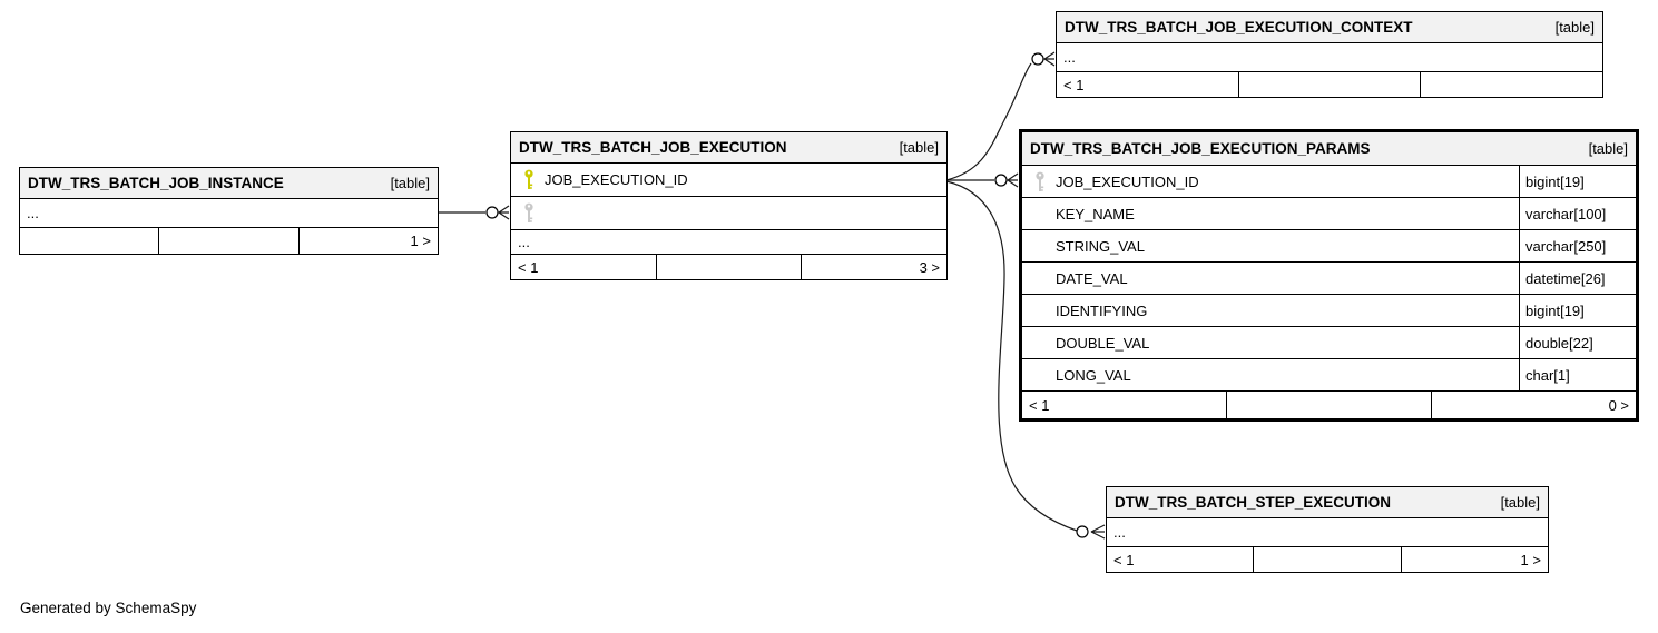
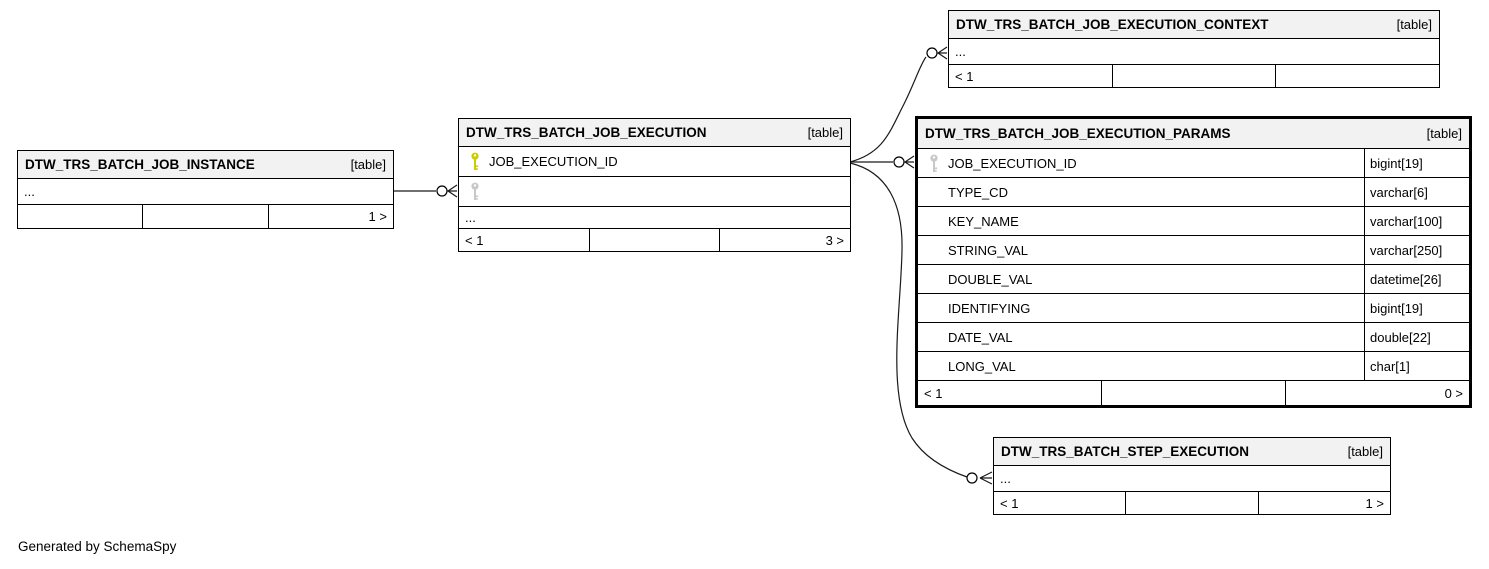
  DTW_TRS_BATCH_JOB_INSTANCE
  [table]
  ...
  1 >
  DTW_TRS_BATCH_JOB_EXECUTION
  [table]
  JOB_EXECUTION_ID
  ...
  < 1
  3 >
  DTW_TRS_BATCH_JOB_EXECUTION_CONTEXT
  [table]
  ...
  < 1
  DTW_TRS_BATCH_JOB_EXECUTION_PARAMS
  [table]
  JOB_EXECUTION_ID
  bigint[19]
+ TYPE_CD
+ varchar[6]
  KEY_NAME
  varchar[100]
  STRING_VAL
  varchar[250]
- DATE_VAL
+ DOUBLE_VAL
  datetime[26]
  IDENTIFYING
  bigint[19]
- DOUBLE_VAL
+ DATE_VAL
  double[22]
  LONG_VAL
  char[1]
  < 1
  0 >
  DTW_TRS_BATCH_STEP_EXECUTION
  [table]
  ...
  < 1
  1 >
  Generated by SchemaSpy
